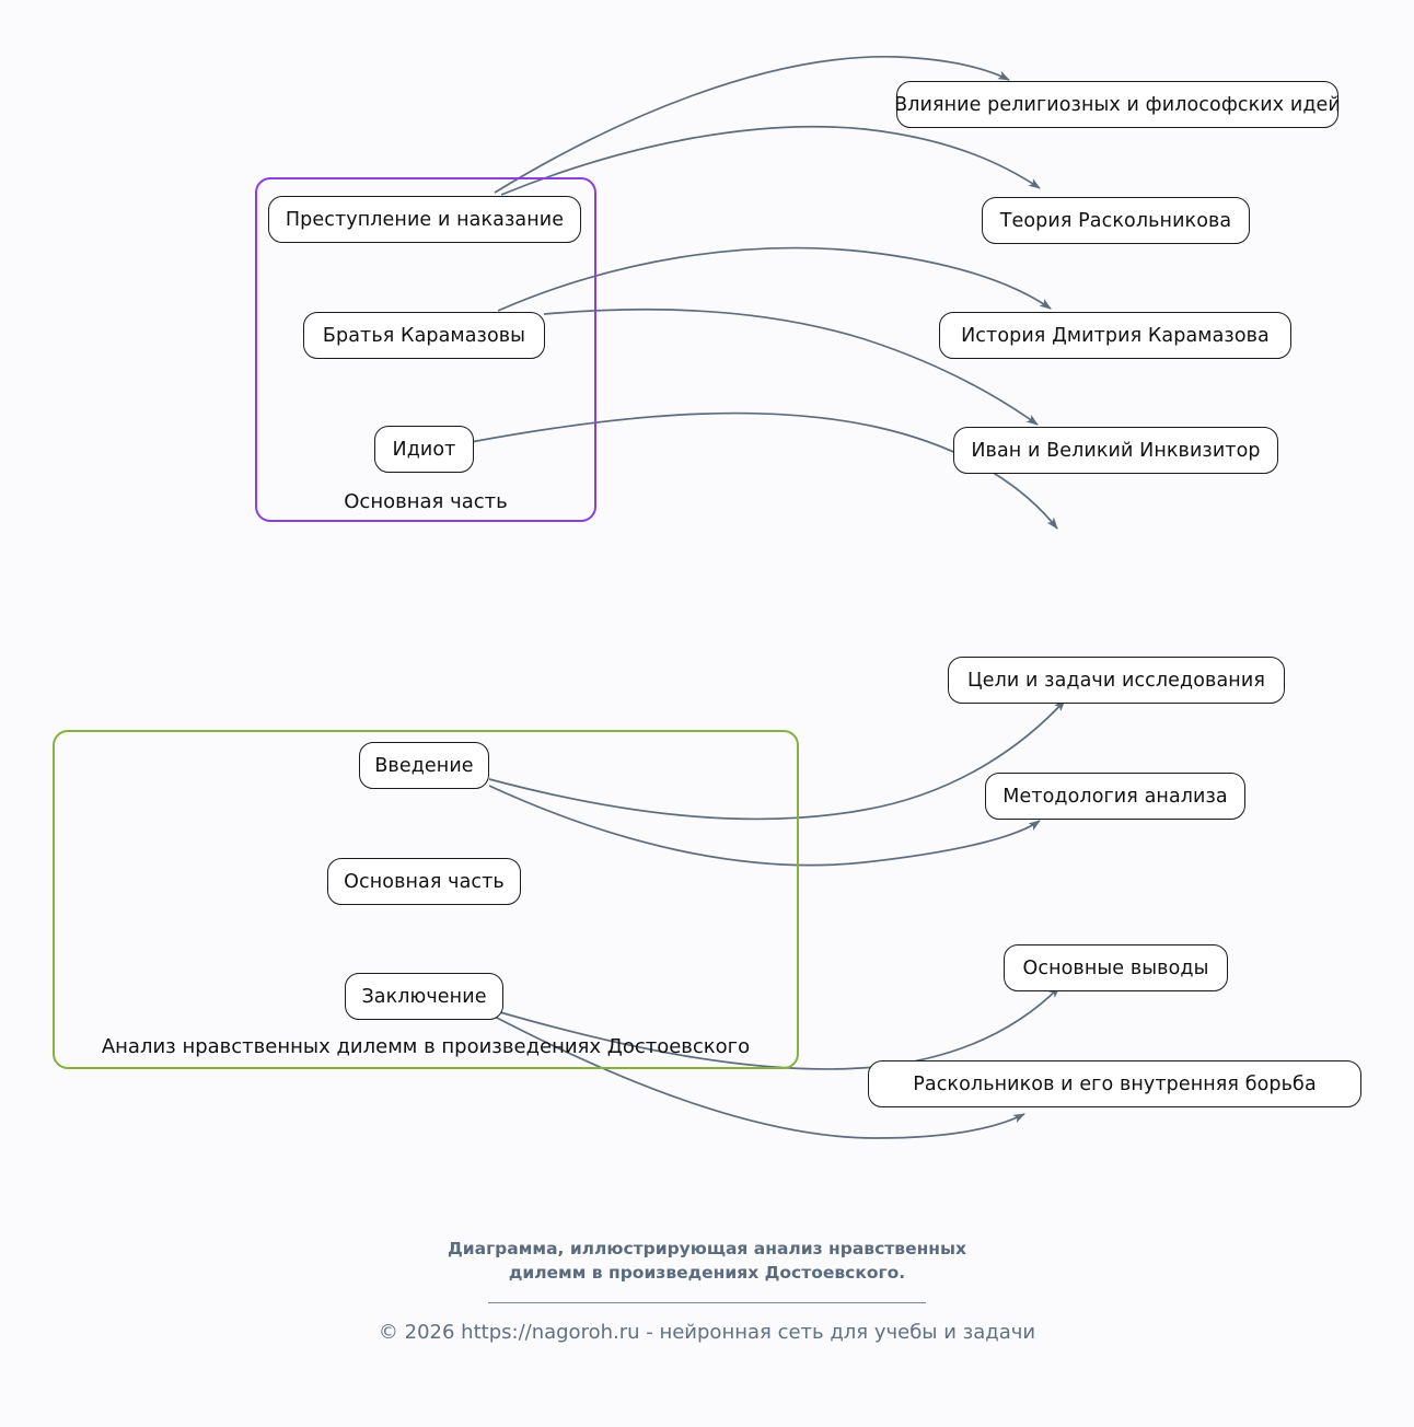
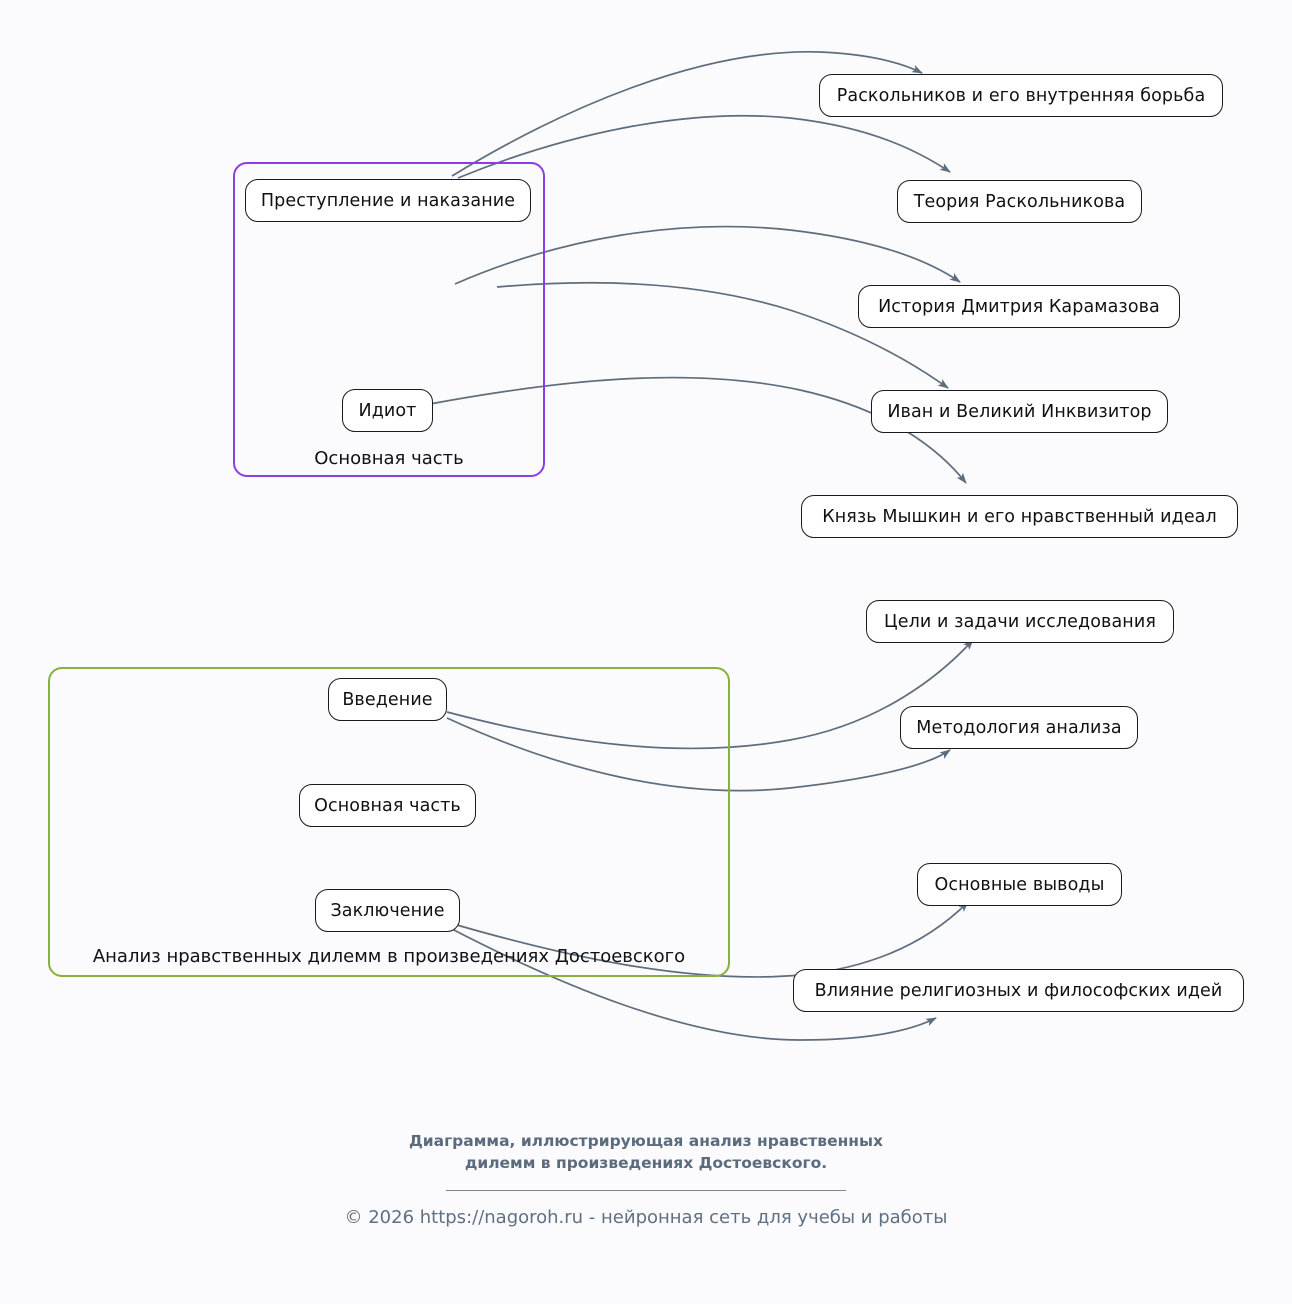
  Основная часть
  Анализ нравственных дилемм в произведениях Достоевского
  Преступление и наказание
- Братья Карамазовы
  Идиот
- Влияние религиозных и философских идей
+ Раскольников и его внутренняя борьба
  Теория Раскольникова
  История Дмитрия Карамазова
  Иван и Великий Инквизитор
+ Князь Мышкин и его нравственный идеал
  Введение
  Основная часть
  Заключение
  Цели и задачи исследования
  Методология анализа
  Основные выводы
- Раскольников и его внутренняя борьба
+ Влияние религиозных и философских идей
  Диаграмма, иллюстрирующая анализ нравственных
  дилемм в произведениях Достоевского.
- © 2026 https://nagoroh.ru - нейронная сеть для учебы и задачи
+ © 2026 https://nagoroh.ru - нейронная сеть для учебы и работы
